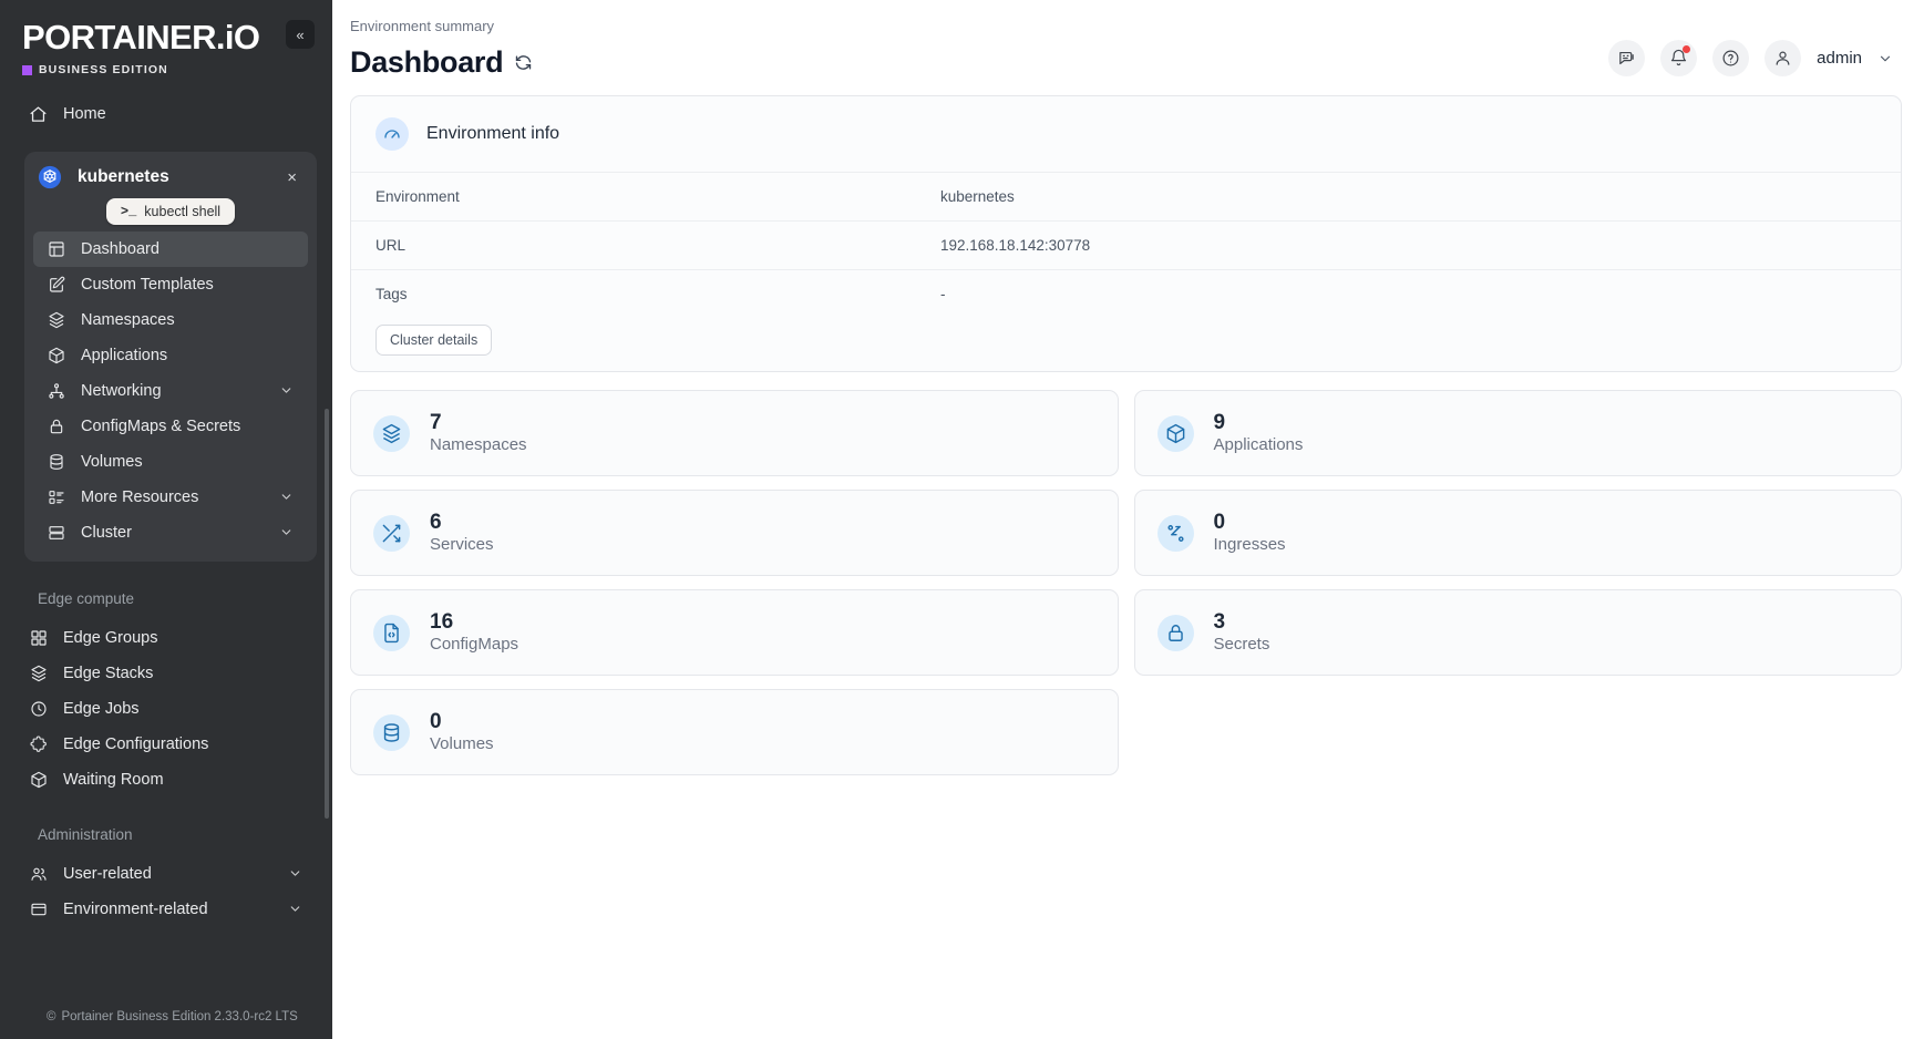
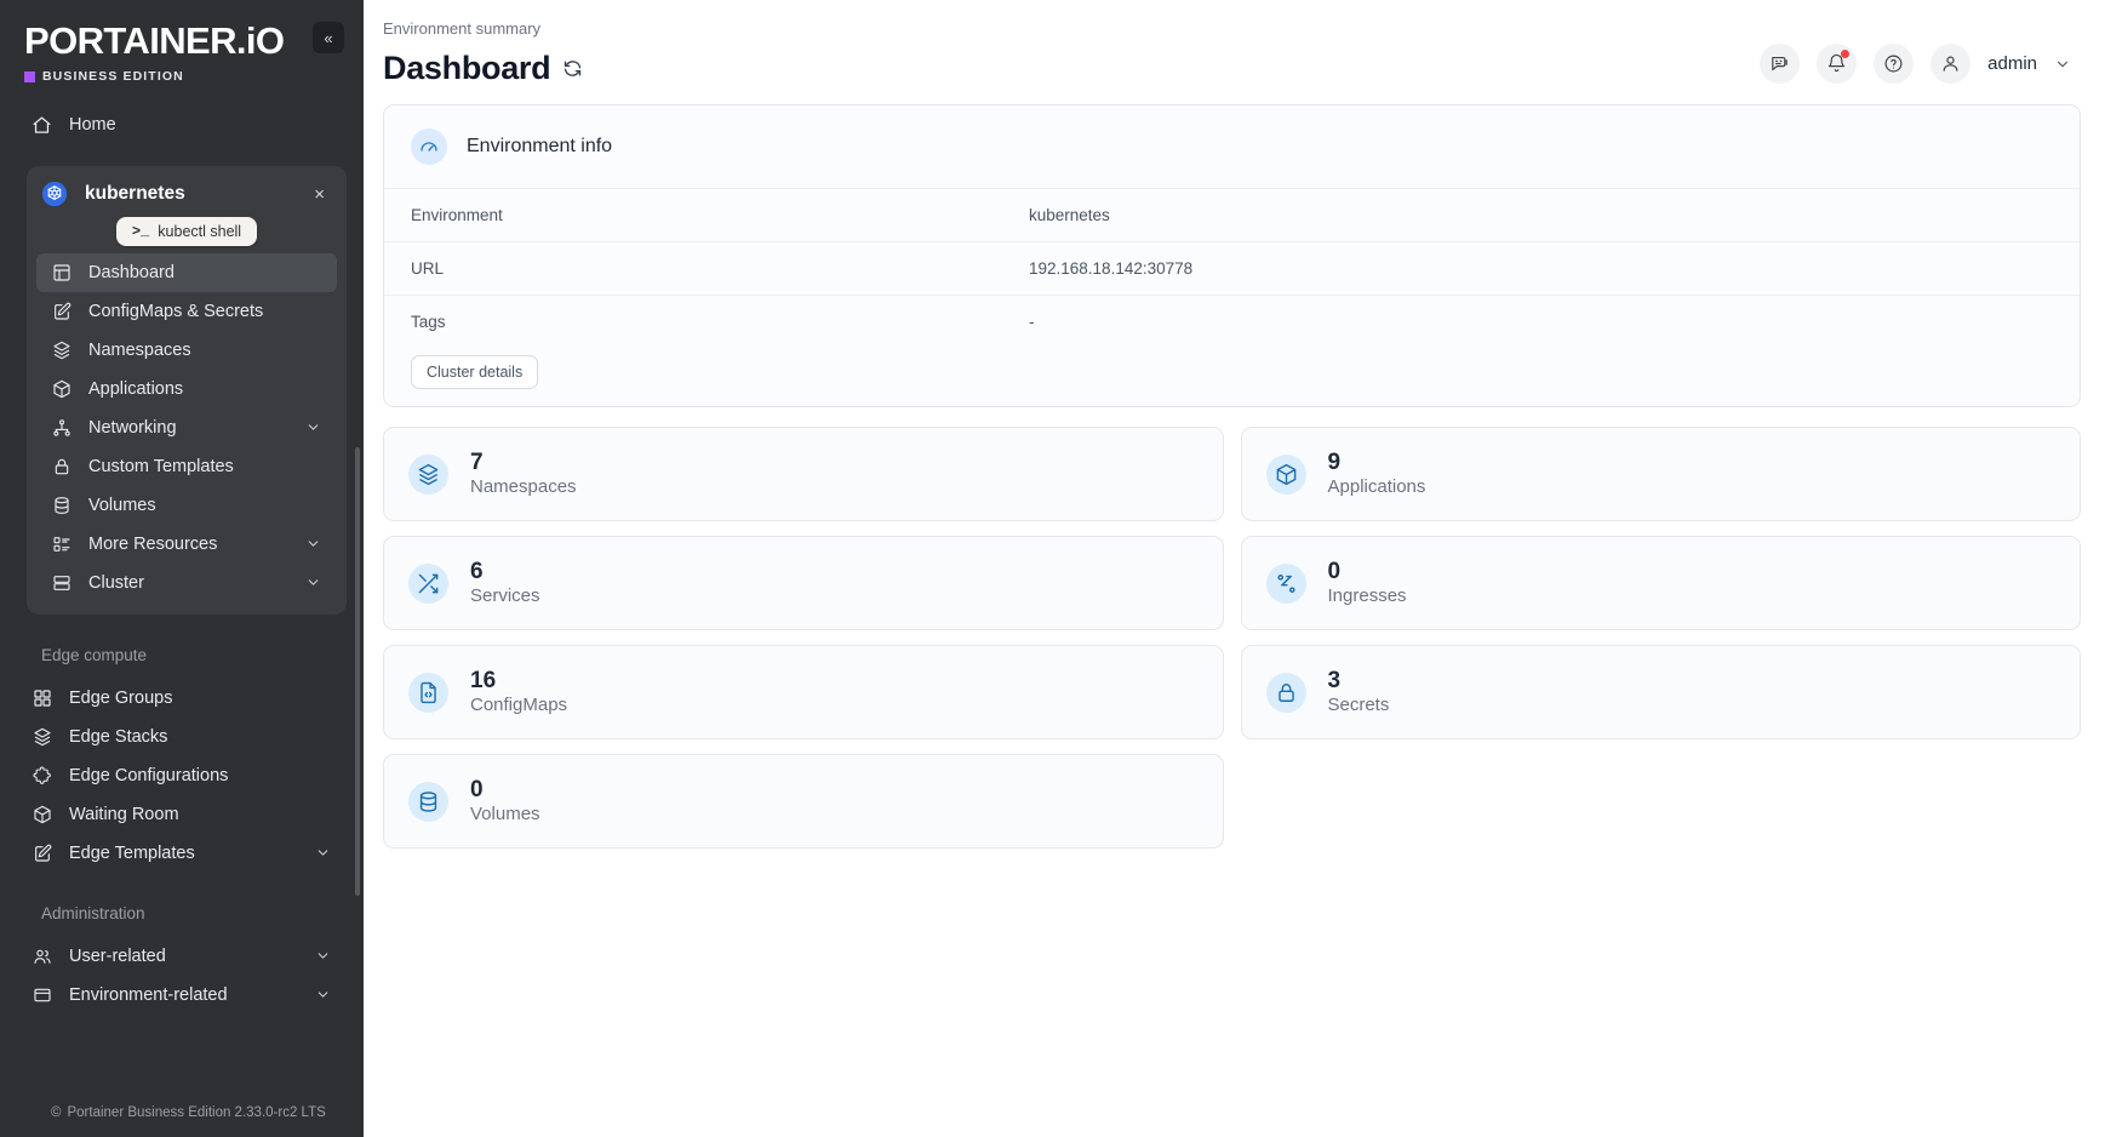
  PORTAINER.iO
  BUSINESS EDITION
  «
  Home
  kubernetes
  ×
  >_
  kubectl shell
  Dashboard
- Custom Templates
+ ConfigMaps & Secrets
  Namespaces
  Applications
  Networking
- ConfigMaps & Secrets
+ Custom Templates
  Volumes
  More Resources
  Cluster
  Edge compute
  Edge Groups
  Edge Stacks
- Edge Jobs
  Edge Configurations
  Waiting Room
+ Edge Templates
  Administration
  User-related
  Environment-related
  ©
  Portainer Business Edition 2.33.0-rc2 LTS
  Environment summary
  Dashboard
  admin
  Environment info
  Environment
  kubernetes
  URL
  192.168.18.142:30778
  Tags
  -
  Cluster details
  7
  Namespaces
  9
  Applications
  6
  Services
  0
  Ingresses
  16
  ConfigMaps
  3
  Secrets
  0
  Volumes
